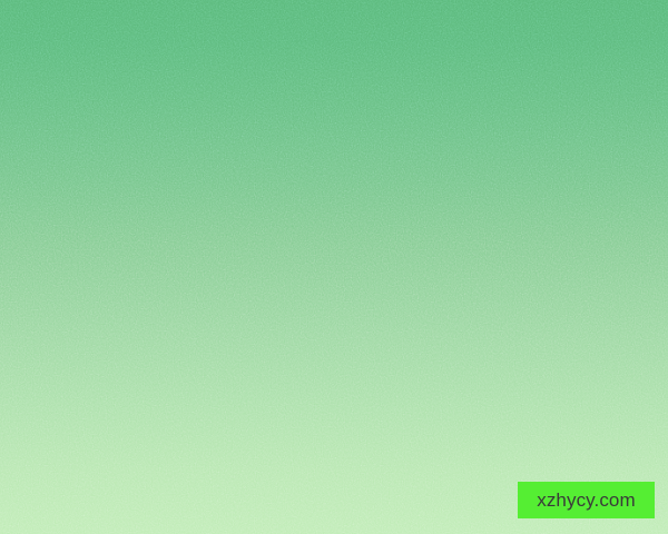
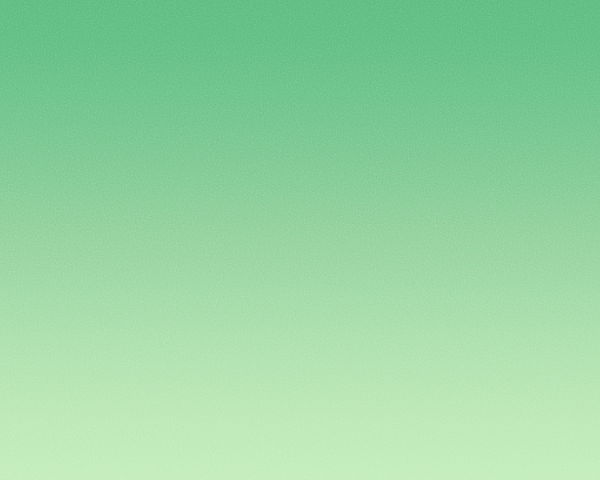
- xzhycy.com
